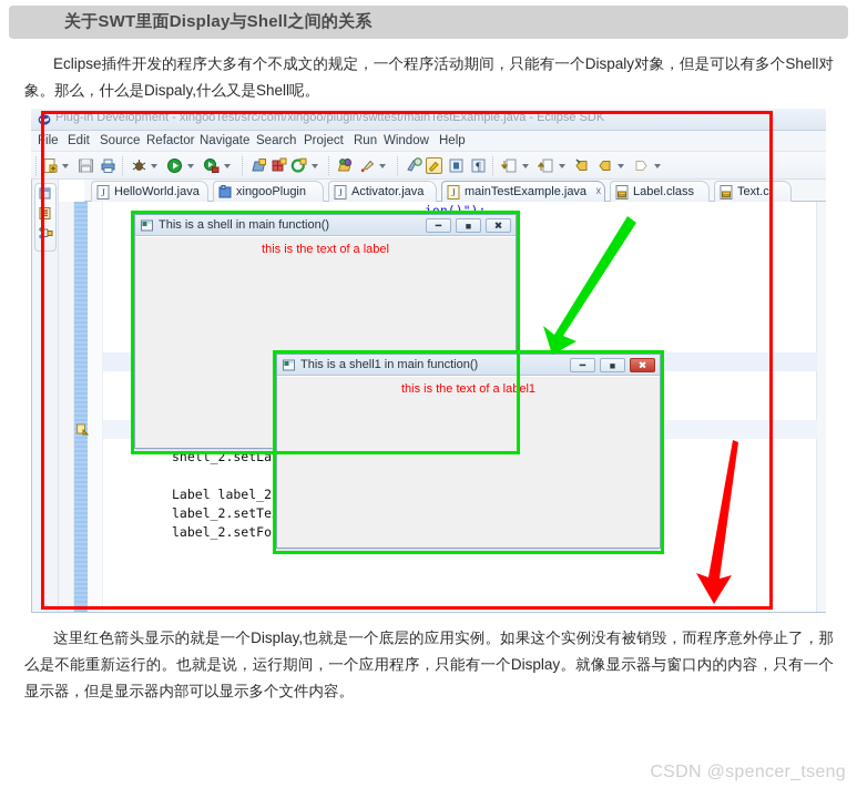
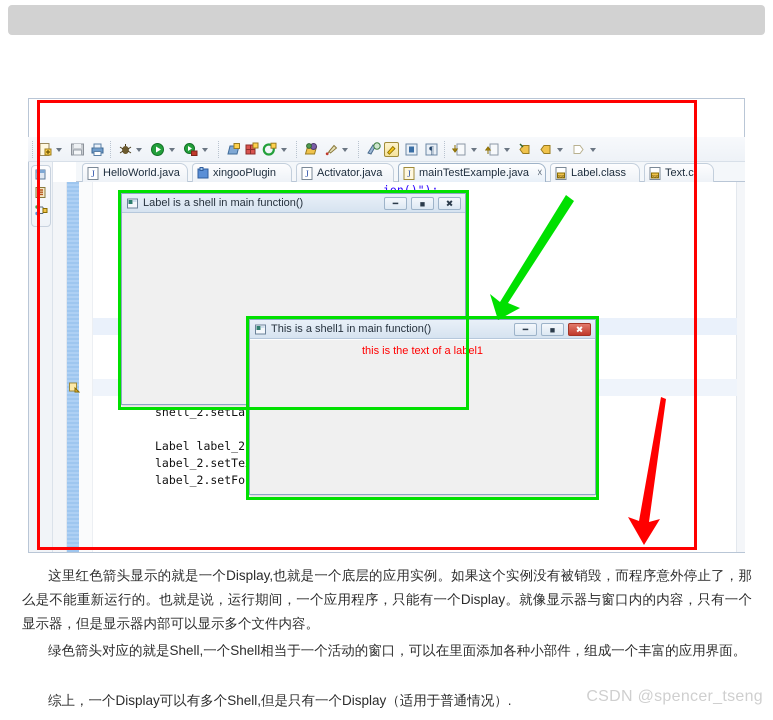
- 关于SWT里面Display与Shell之间的关系
- Eclipse插件开发的程序大多有个不成文的规定，一个程序活动期间，只能有一个Dispaly对象，但是可以有多个Shell对象。那么，什么是Dispaly,什么又是Shell呢。
- Plug-in Development - xingooTest/src/com/xingoo/plugin/swttest/mainTestExample.java - Eclipse SDK
- File
- Edit
- Source
- Refactor
- Navigate
- Search
- Project
- Run
- Window
- Help
  ¶
  J
  HelloWorld.java
  xingooPlugin
  J
  Activator.java
  J
  mainTestExample.java ☓
  Label.class
  Text.c
  ion()");
  shell_2.setLa
  Label label_2
  label_2.setTe
- This is a shell in main function()
+ Label is a shell in main function()
  ━
  ■
  ✖
- this is the text of a label
  This is a shell1 in main function()
  ━
  ■
  ✖
  this is the text of a label1
  这里红色箭头显示的就是一个Display,也就是一个底层的应用实例。如果这个实例没有被销毁，而程序意外停止了，那么是不能重新运行的。也就是说，运行期间，一个应用程序，只能有一个Display。就像显示器与窗口内的内容，只有一个显示器，但是显示器内部可以显示多个文件内容。
+ 绿色箭头对应的就是Shell,一个Shell相当于一个活动的窗口，可以在里面添加各种小部件，组成一个丰富的应用界面。
+ 综上，一个Display可以有多个Shell,但是只有一个Display（适用于普通情况）.
  CSDN @spencer_tseng
